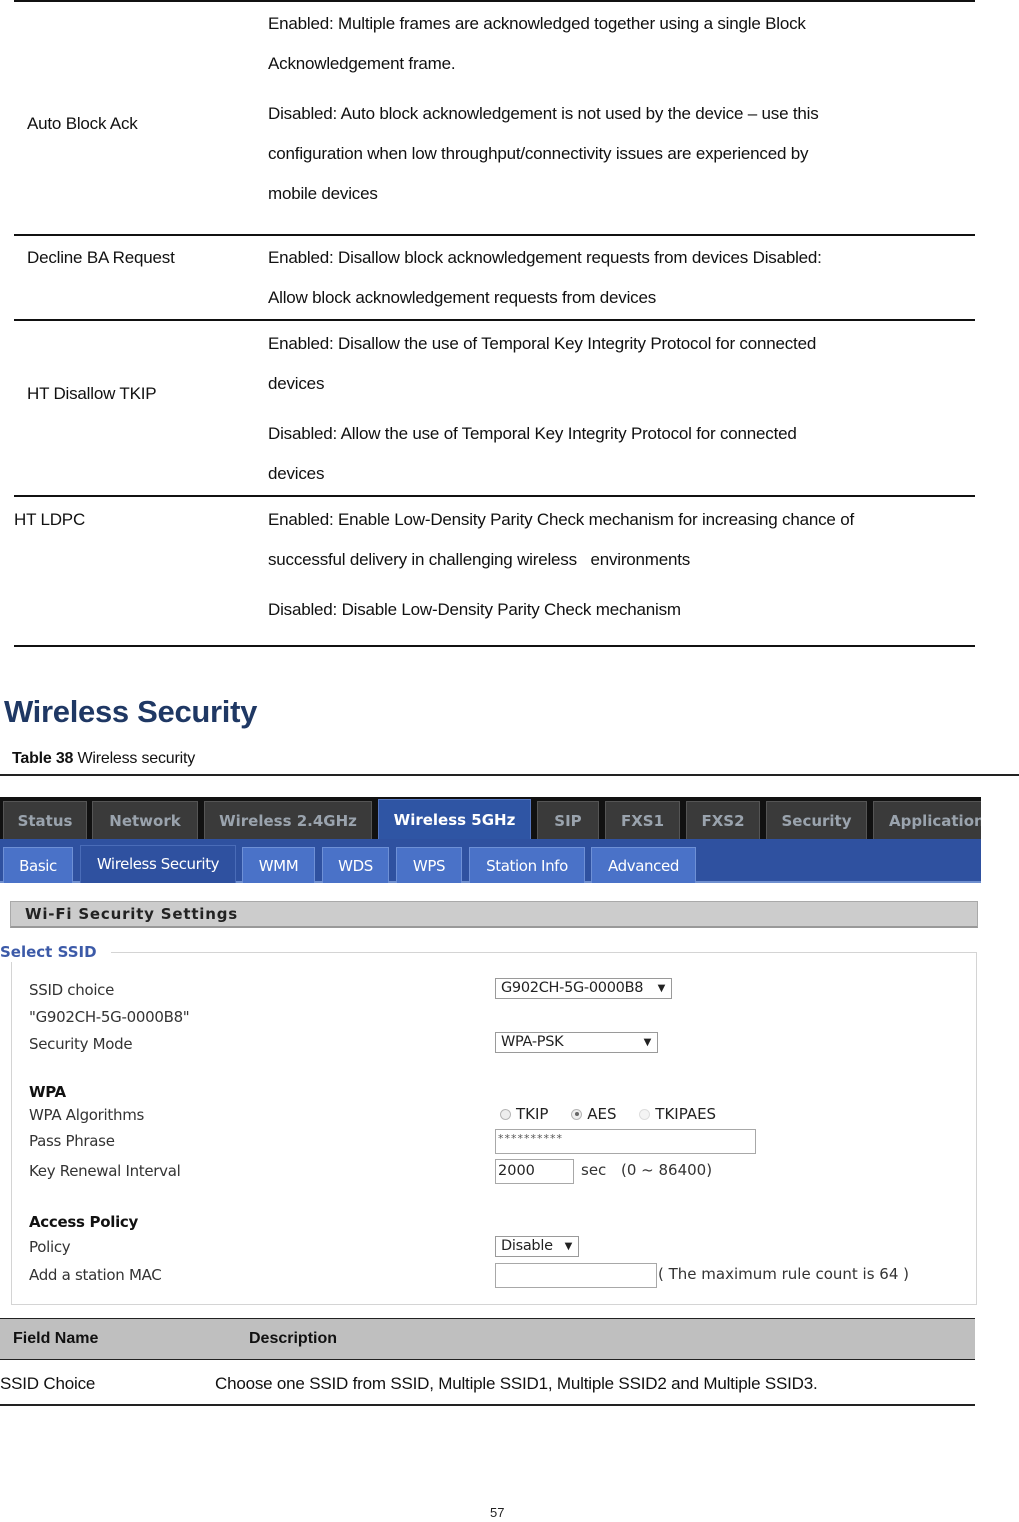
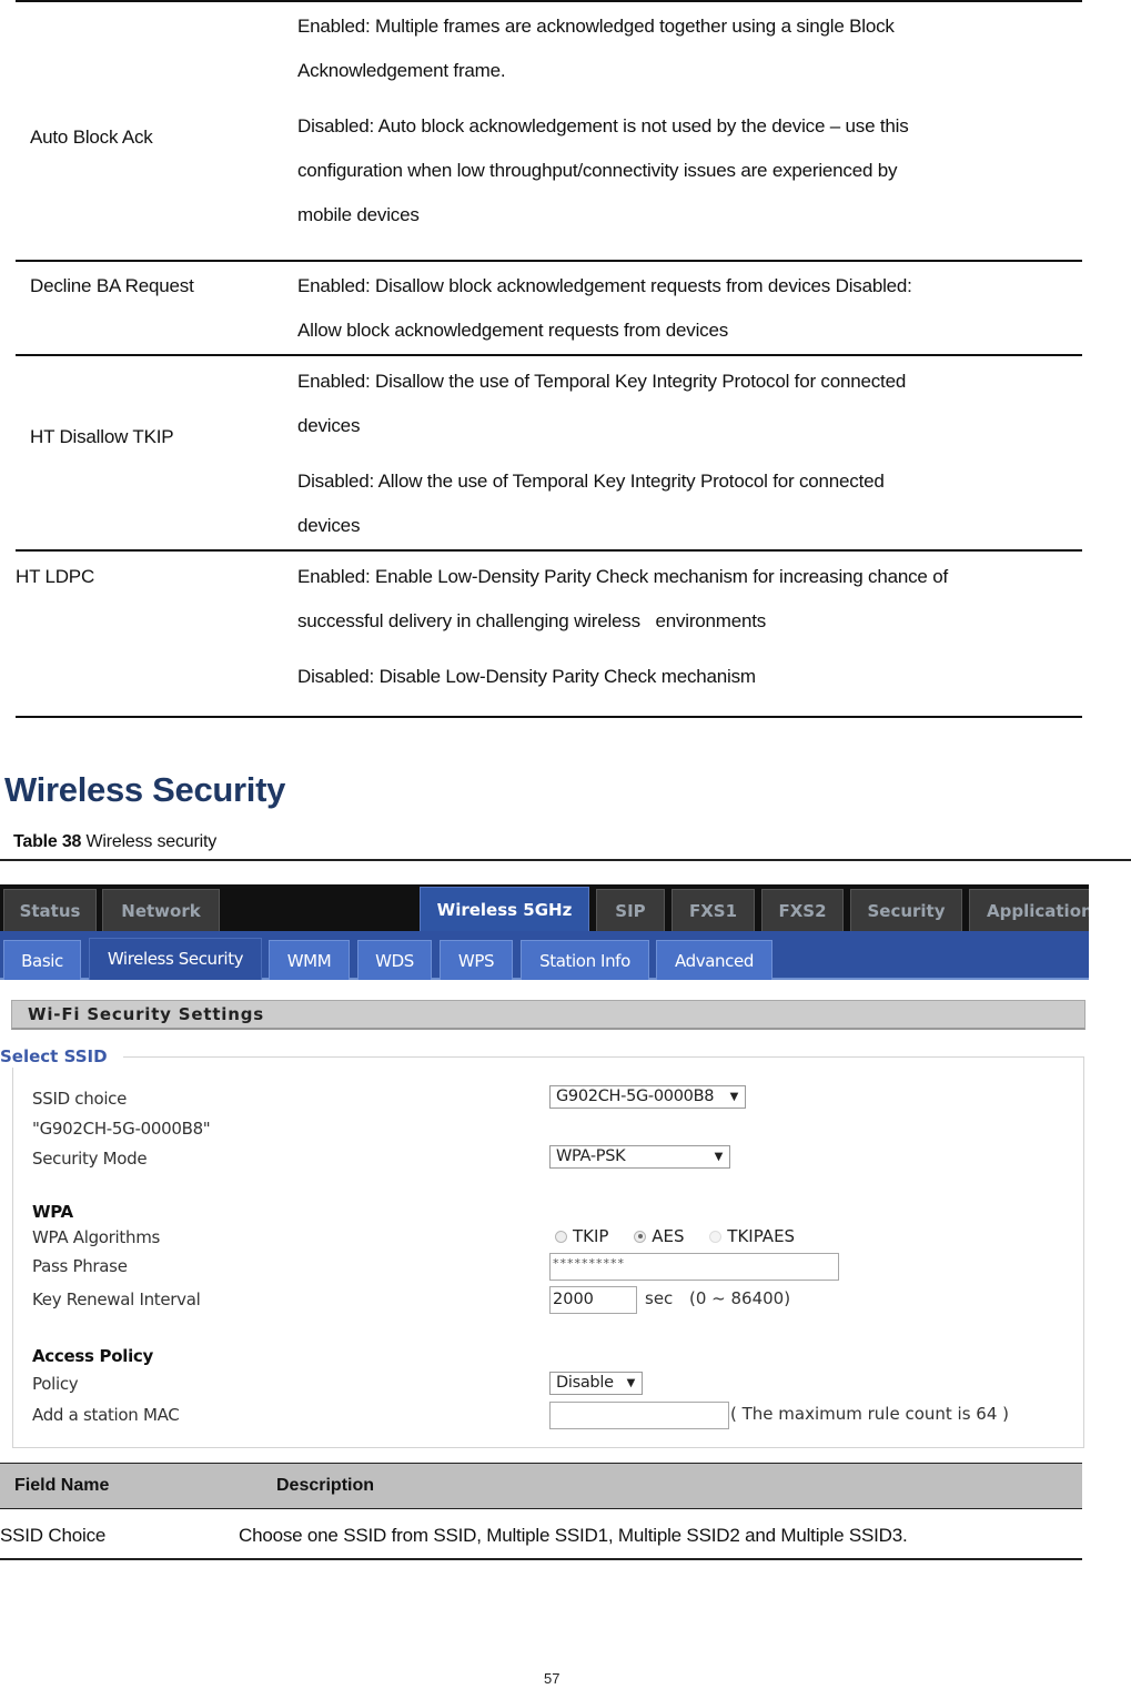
  Auto Block Ack
  Enabled: Multiple frames are acknowledged together using a single Block
  Acknowledgement frame.
  Disabled: Auto block acknowledgement is not used by the device – use this
  configuration when low throughput/connectivity issues are experienced by
  mobile devices
  Decline BA Request
  Enabled: Disallow block acknowledgement requests from devices Disabled:
  Allow block acknowledgement requests from devices
  HT Disallow TKIP
  Enabled: Disallow the use of Temporal Key Integrity Protocol for connected
  devices
  Disabled: Allow the use of Temporal Key Integrity Protocol for connected
  devices
  HT LDPC
  Enabled: Enable Low-Density Parity Check mechanism for increasing chance of
  successful delivery in challenging wireless environments
  Disabled: Disable Low-Density Parity Check mechanism
  Wireless Security
  Table 38 Wireless security
  Status
  Network
- Wireless 2.4GHz
  Wireless 5GHz
  SIP
  FXS1
  FXS2
  Security
  Application
  Basic
  Wireless Security
  WMM
  WDS
  WPS
  Station Info
  Advanced
  Wi-Fi Security Settings
  Select SSID
  SSID choice
  G902CH-5G-0000B8
  ▼
  "G902CH-5G-0000B8"
  Security Mode
  WPA-PSK
  ▼
  WPA
  WPA Algorithms
  TKIP
  AES
  TKIPAES
  Pass Phrase
  **********
  Key Renewal Interval
  2000
  sec
  (0 ~ 86400)
  Access Policy
  Policy
  Disable
  ▼
  Add a station MAC
  ( The maximum rule count is 64 )
  Field Name
  Description
  SSID Choice
  Choose one SSID from SSID, Multiple SSID1, Multiple SSID2 and Multiple SSID3.
  57
